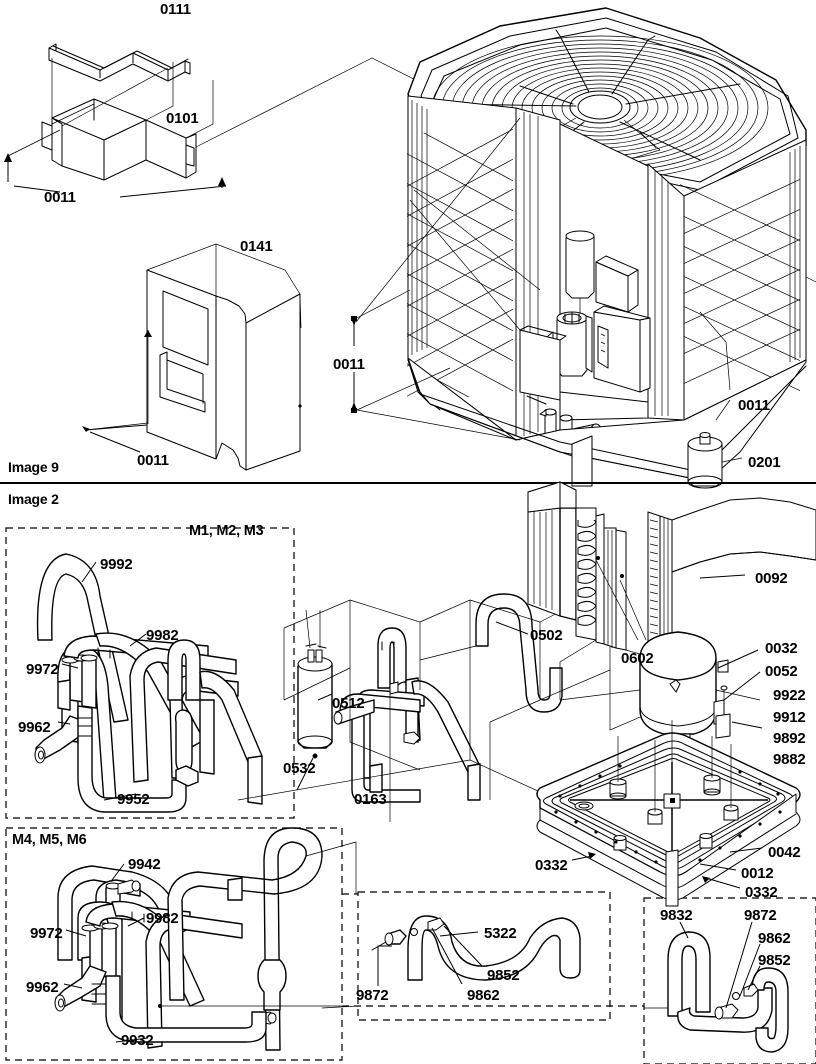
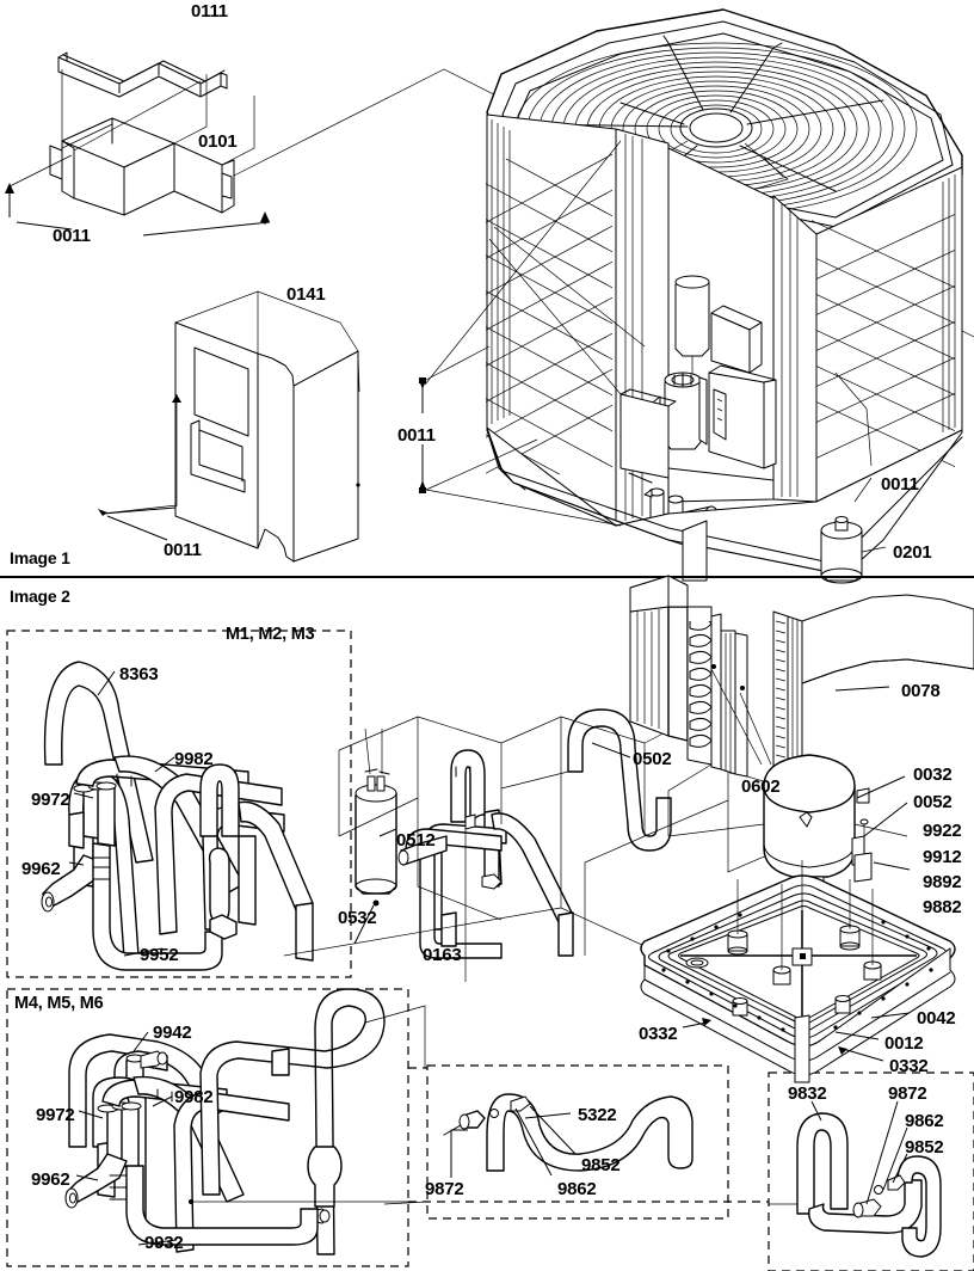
- Image 9
+ Image 1
  Image 2
  M1, M2, M3
  M4, M5, M6
  0111
  0101
  0011
  0141
  0011
  0011
  0011
  0201
- 9992
+ 8363
  9982
  9972
  9962
  9952
  0512
  0532
  0163
  0502
- 0092
+ 0078
  0602
  0032
  0052
  9922
  9912
  9892
  9882
  0332
  0042
  0012
  0332
  9942
  9982
  9972
  9962
  9932
  5322
  9852
  9862
  9872
  9832
  9872
  9862
  9852
